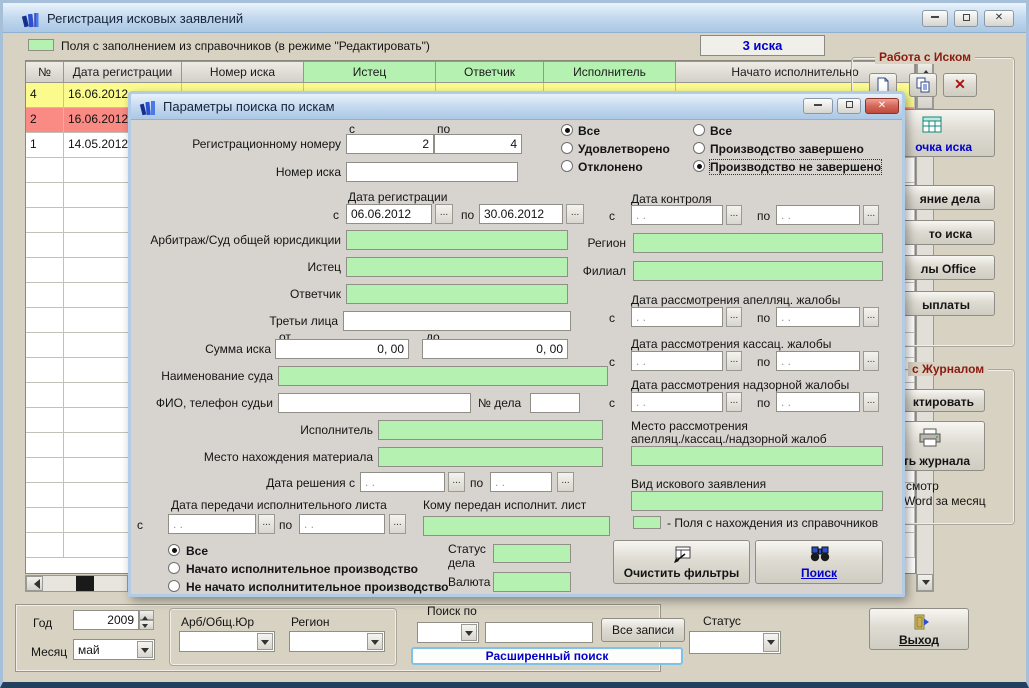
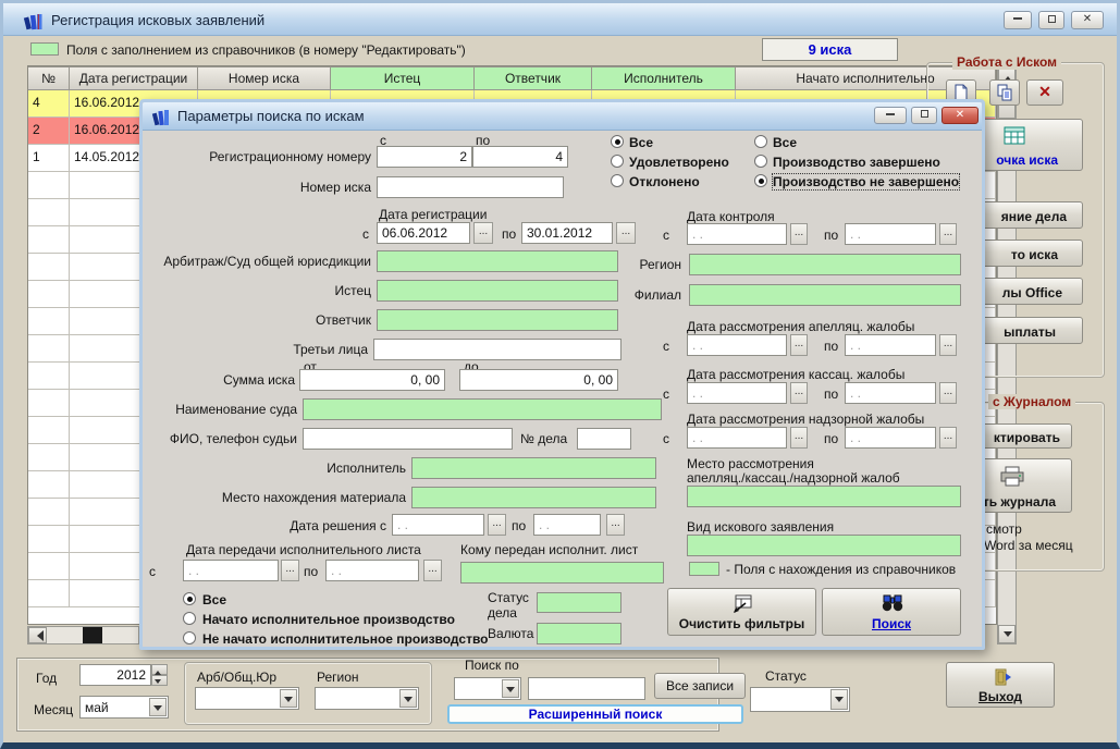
  Регистрация исковых заявлений
  ✕
- Поля с заполнением из справочников (в режиме "Редактировать")
+ Поля с заполнением из справочников (в номеру "Редактировать")
- 3 иска
+ 9 иска
  №
  Дата регистрации
  Номер иска
  Истец
  Ответчик
  Исполнитель
  Начато исполнительно
  4
  16.06.2012
  2
  16.06.2012
  1
  14.05.2012
  Работа с Иском
  ✕
  очка иска
  яние дела
  то иска
  лы Office
  ыплаты
  с Журналом
  ктировать
  ть журнала
  смотр
  Word за месяц
  Год
- 2009
+ 2012
  Месяц
  май
  Арб/Общ.Юр
  Регион
  Поиск по
  Все записи
  Расширенный поиск
  Статус
  Выход
  Параметры поиска по искам
  ✕
  с
  по
  Регистрационному номеру
  2
  4
  Номер иска
  Дата регистрации
  с
  06.06.2012
  ...
  по
- 30.06.2012
+ 30.01.2012
  ...
  Арбитраж/Суд общей юрисдикции
  Истец
  Ответчик
  Третьи лица
  от
  до
  Сумма иска
  0, 00
  0, 00
  Наименование суда
  ФИО, телефон судьи
  № дела
  Исполнитель
  Место нахождения материала
  Дата решения с
  . .
  ...
  по
  . .
  ...
  Дата передачи исполнительного листа
  с
  . .
  ...
  по
  . .
  ...
  Кому передан исполнит. лист
  Все
  Начато исполнительное производство
  Не начато исполнитительное производство
  Статус
  дела
  Валюта
  Все
  Удовлетворено
  Отклонено
  Все
  Производство завершено
  Производство не завершено
  Дата контроля
  с
  . .
  ...
  по
  . .
  ...
  Регион
  Филиал
  Дата рассмотрения апелляц. жалобы
  с
  . .
  ...
  по
  . .
  ...
  Дата рассмотрения кассац. жалобы
  с
  . .
  ...
  по
  . .
  ...
  Дата рассмотрения надзорной жалобы
  с
  . .
  ...
  по
  . .
  ...
  Место рассмотрения
  апелляц./кассац./надзорной жалоб
  Вид искового заявления
  - Поля с нахождения из справочников
  Очистить фильтры
  Поиск
